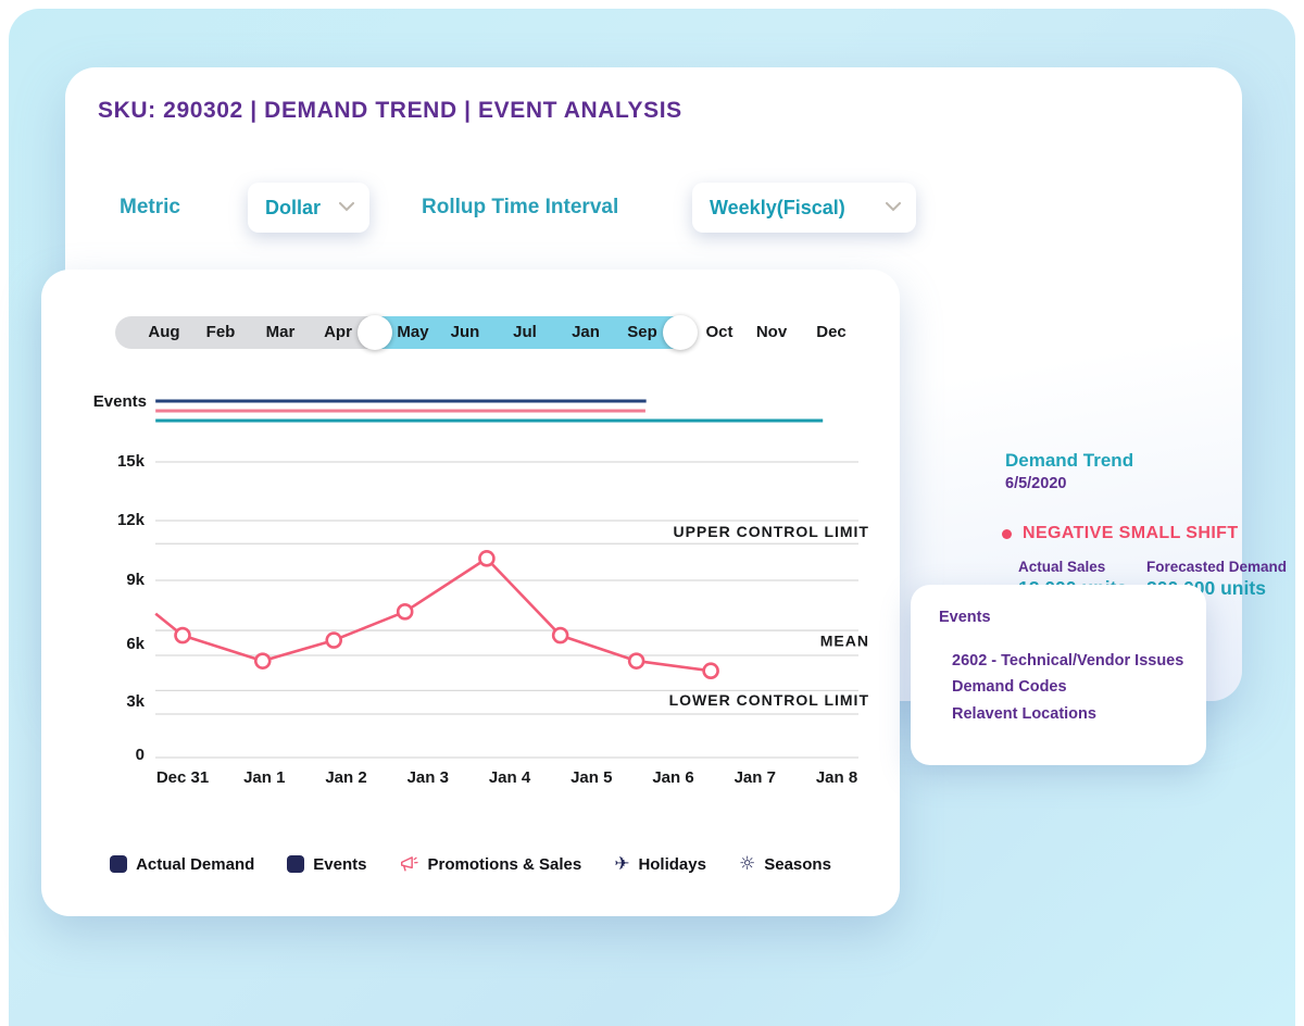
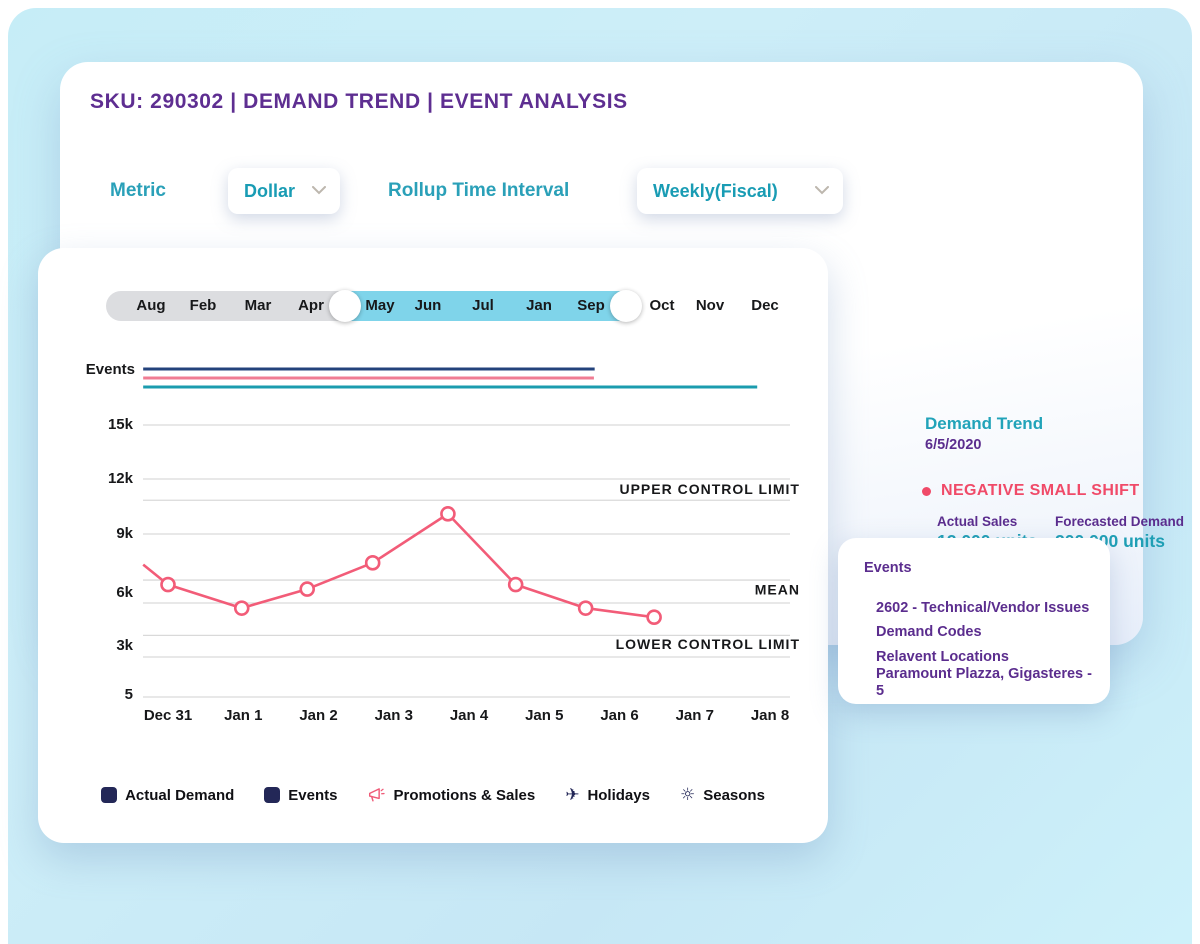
  SKU: 290302 | DEMAND TREND | EVENT ANALYSIS
  Metric
  Dollar
  Rollup Time Interval
  Weekly(Fiscal)
  Demand Trend
  6/5/2020
  NEGATIVE SMALL SHIFT
  Actual Sales
  Forecasted Demand
  Aug
  Feb
  Mar
  Apr
  May
  Jun
  Jul
  Jan
  Sep
  Oct
  Nov
  Dec
  UPPER CONTROL LIMIT
  MEAN
  LOWER CONTROL LIMIT
  15k
  12k
  9k
  6k
  3k
- 0
+ 5
  Dec 31
  Jan 1
  Jan 2
  Jan 3
  Jan 4
  Jan 5
  Jan 6
  Jan 7
  Jan 8
  Events
  Actual Demand
  Events
  Promotions & Sales
  ✈
  Holidays
  ☼
  Seasons
  Events
  2602 - Technical/Vendor Issues
  Demand Codes
  Relavent Locations
+ Paramount Plazza, Gigasteres - 5
